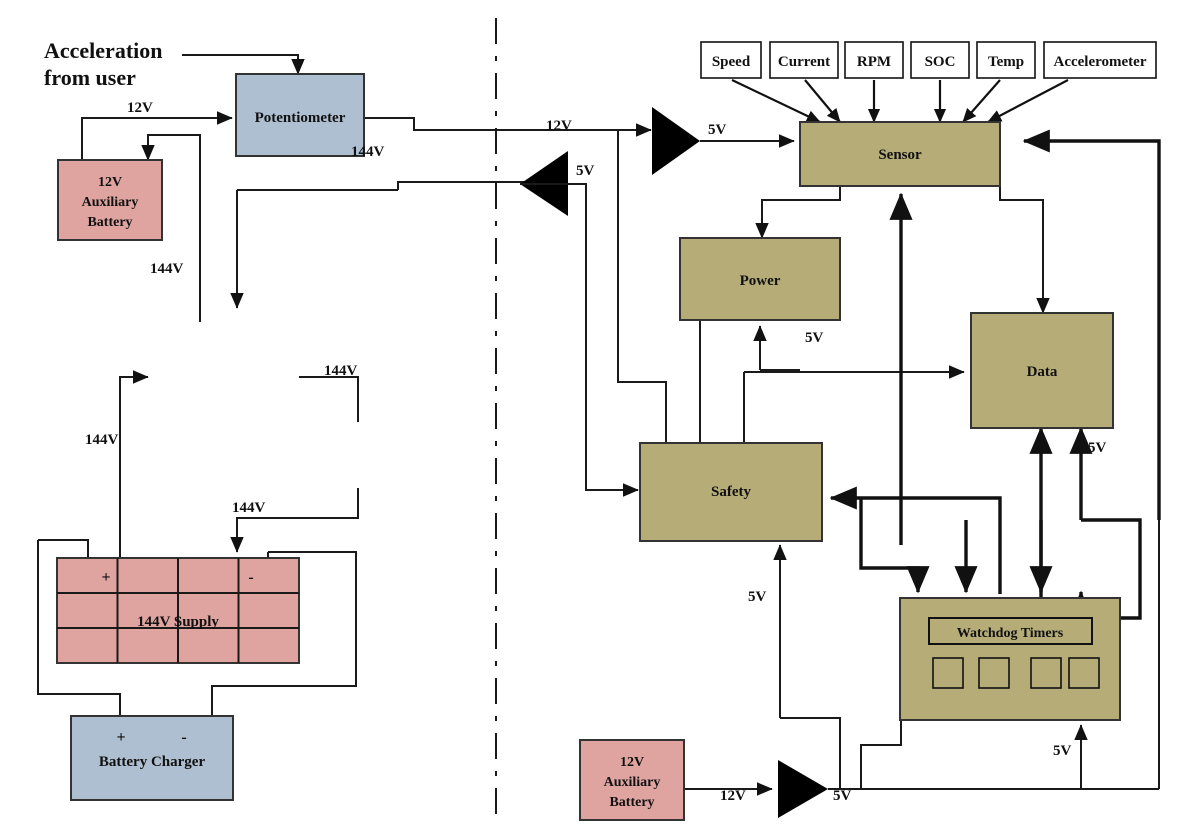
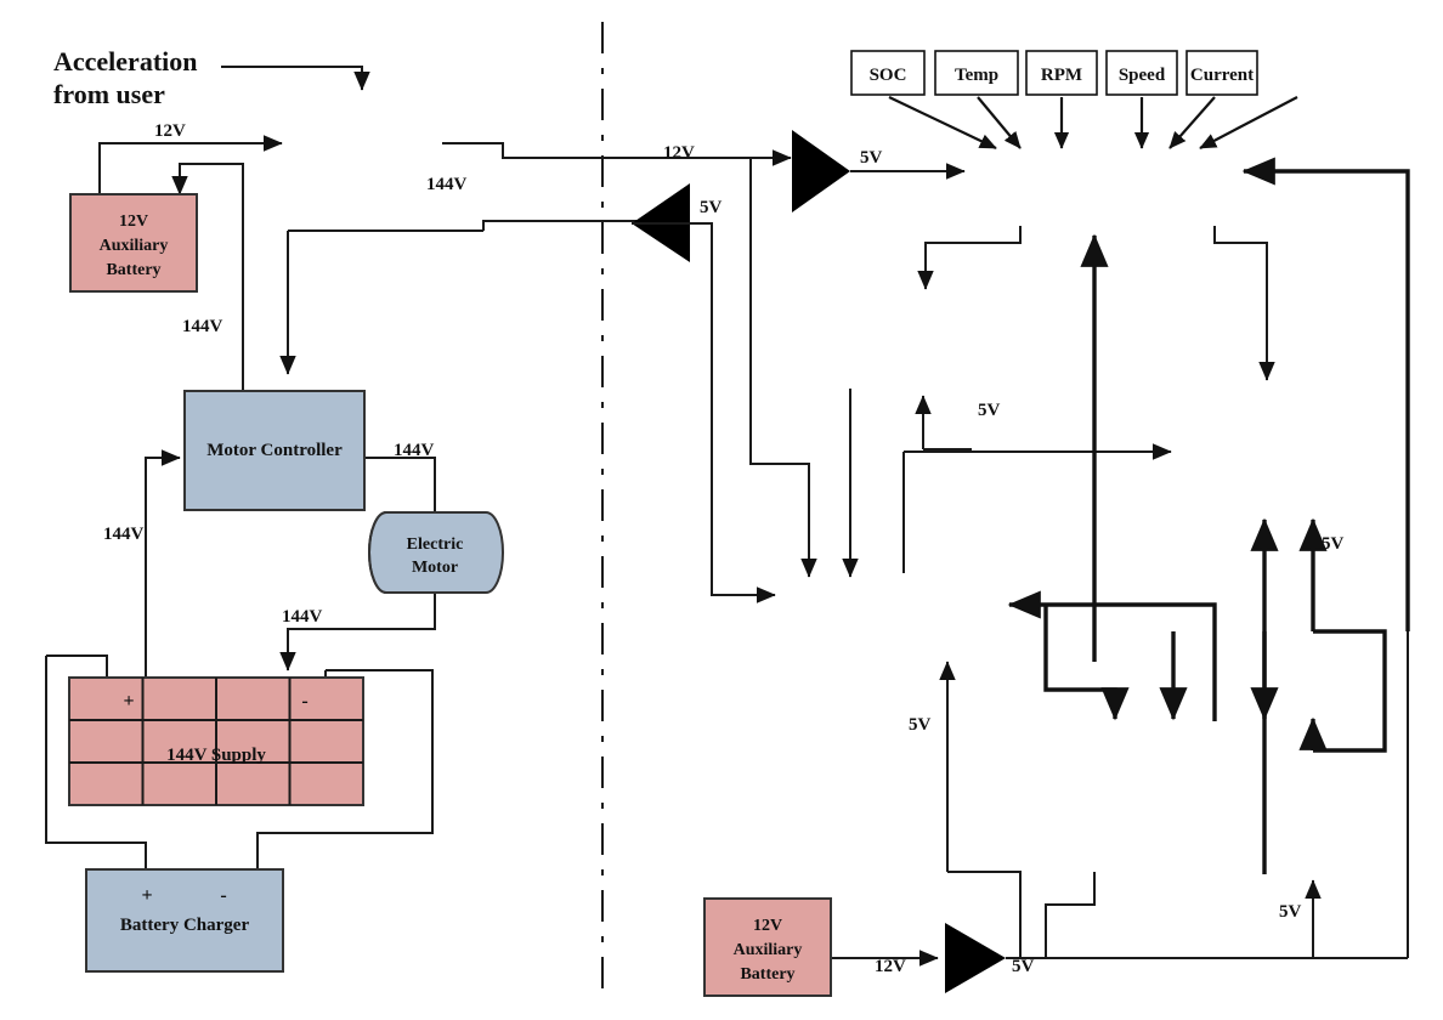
- Potentiometer
  12V
  Auxiliary
  Battery
+ Motor Controller
+ Electric
+ Motor
  +
  -
  144V Supply
  +
  -
  Battery Charger
  Acceleration
  from user
  12V
  144V
  144V
  144V
  144V
  144V
  12V
- Speed
+ SOC
- Current
+ Temp
  RPM
- SOC
+ Speed
- Temp
+ Current
- Accelerometer
- Sensor
- Power
- Data
- Safety
- Watchdog Timers
  12V
  Auxiliary
  Battery
  5V
  5V
  5V
  5V
  5V
  5V
  12V
  5V
